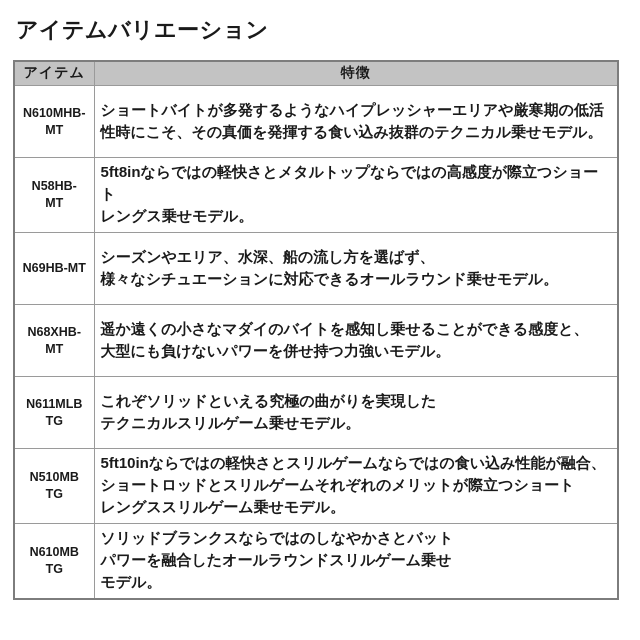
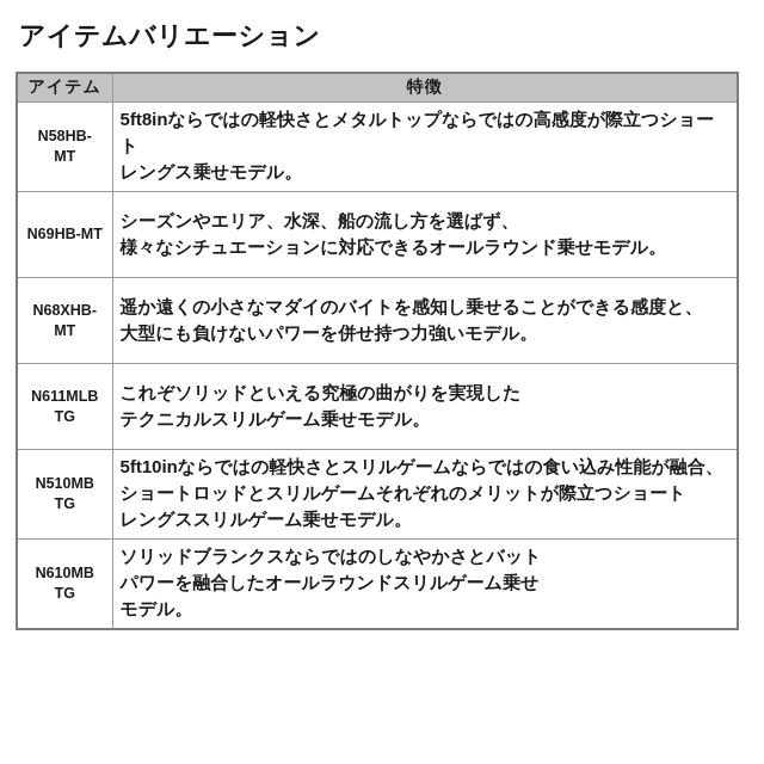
  アイテムバリエーション
  アイテム	特徴
- N610MHB- MT	ショートバイトが多発するようなハイプレッシャーエリアや厳寒期の低活 性時にこそ、その真価を発揮する食い込み抜群のテクニカル乗せモデル。
  N58HB- MT	5ft8inならではの軽快さとメタルトップならではの高感度が際立つショート レングス乗せモデル。
  N69HB-MT	シーズンやエリア、水深、船の流し方を選ばず、 様々なシチュエーションに対応できるオールラウンド乗せモデル。
  N68XHB- MT	遥か遠くの小さなマダイのバイトを感知し乗せることができる感度と、 大型にも負けないパワーを併せ持つ力強いモデル。
  N611MLB TG	これぞソリッドといえる究極の曲がりを実現した テクニカルスリルゲーム乗せモデル。
  N510MB TG	5ft10inならではの軽快さとスリルゲームならではの食い込み性能が融合、 ショートロッドとスリルゲームそれぞれのメリットが際立つショート レングススリルゲーム乗せモデル。
  N610MB TG	ソリッドブランクスならではのしなやかさとバット パワーを融合したオールラウンドスリルゲーム乗せ モデル。
